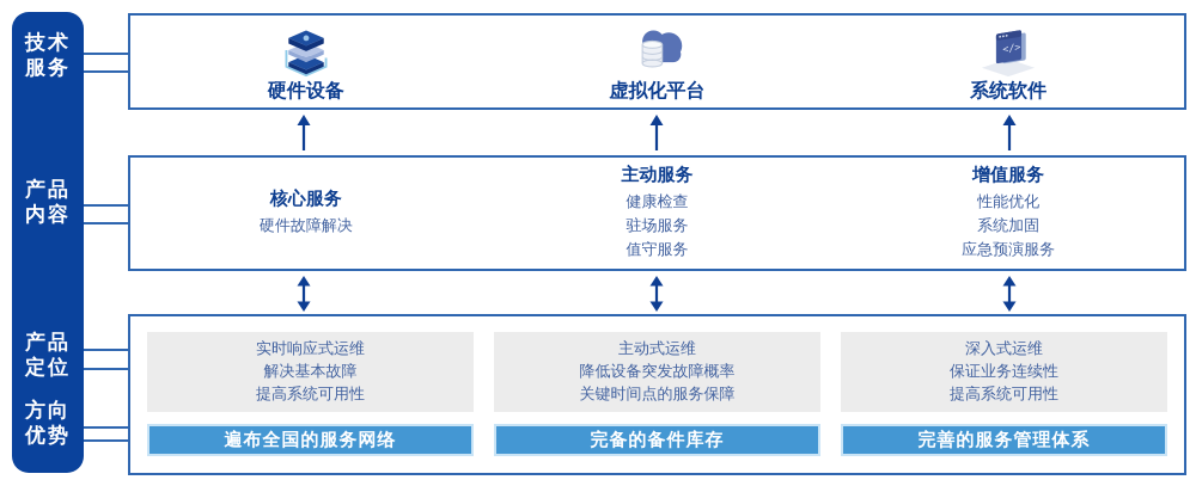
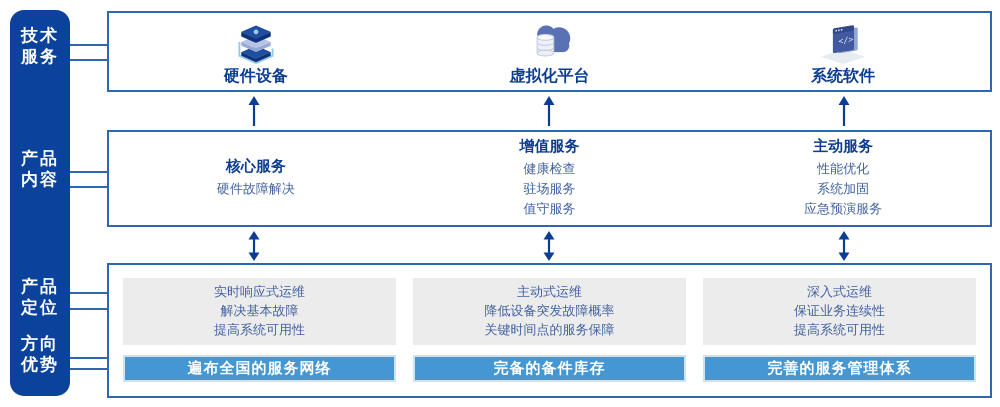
  技术
  服务
  产品
  内容
  产品
  定位
  方向
  优势
  硬件设备
  虚拟化平台
  系统软件
  核心服务
  硬件故障解决
- 主动服务
+ 增值服务
  健康检查
  驻场服务
  值守服务
- 增值服务
+ 主动服务
  性能优化
  系统加固
  应急预演服务
  实时响应式运维
  解决基本故障
  提高系统可用性
  遍布全国的服务网络
  主动式运维
  降低设备突发故障概率
  关键时间点的服务保障
  完备的备件库存
  深入式运维
  保证业务连续性
  提高系统可用性
  完善的服务管理体系
